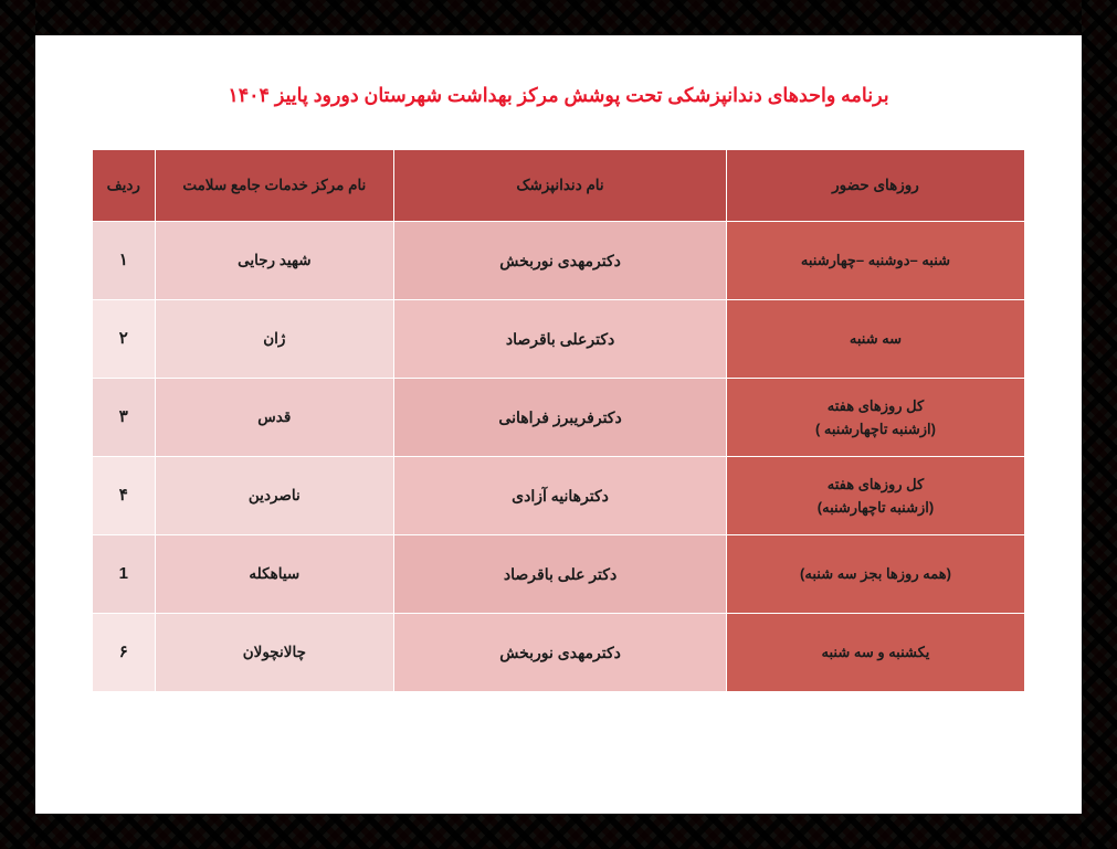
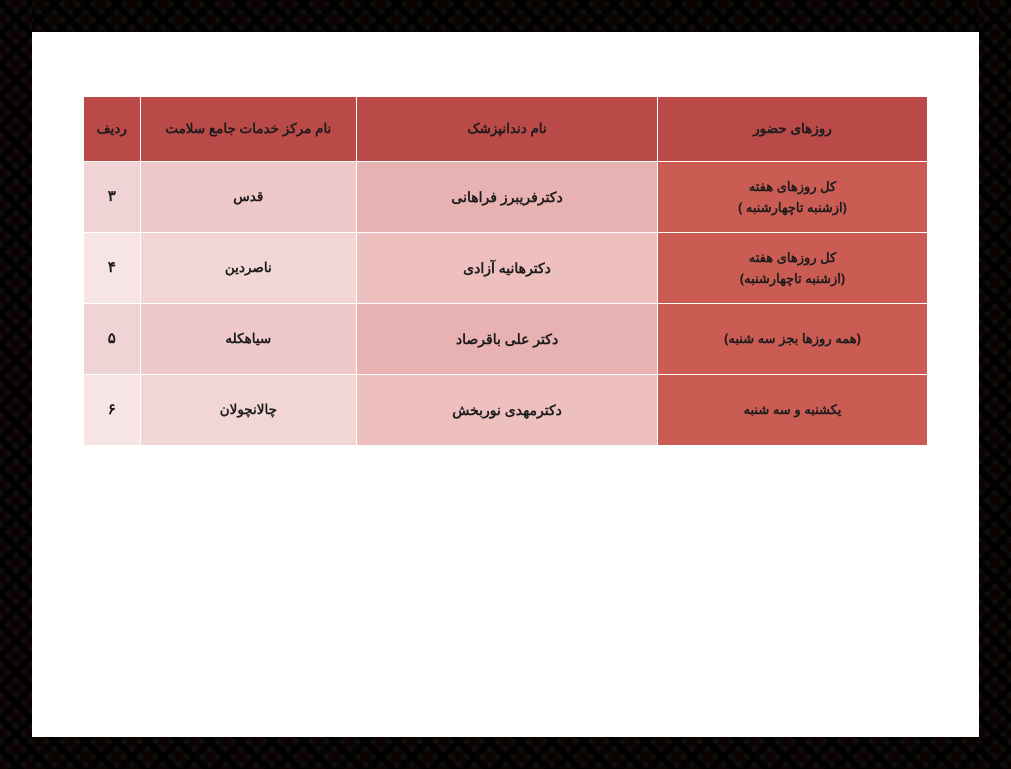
- برنامه واحدهای دندانپزشکی تحت پوشش مرکز بهداشت شهرستان دورود پاییز ۱۴۰۴
  روزهای حضور	نام دندانپزشک	نام مرکز خدمات جامع سلامت	ردیف
- شنبه –دوشنبه –چهارشنبه	دکترمهدی نوربخش	شهید رجایی	۱
- سه شنبه	دکترعلی باقرصاد	ژان	۲
  کل روزهای هفته (ازشنبه تاچهارشنبه )	دکترفریبرز فراهانی	قدس	۳
  کل روزهای هفته (ازشنبه تاچهارشنبه)	دکترهانیه آزادی	ناصردین	۴
- (همه روزها بجز سه شنبه)	دکتر علی باقرصاد	سیاهکله	1
+ (همه روزها بجز سه شنبه)	دکتر علی باقرصاد	سیاهکله	۵
  یکشنبه و سه شنبه	دکترمهدی نوربخش	چالانچولان	۶
